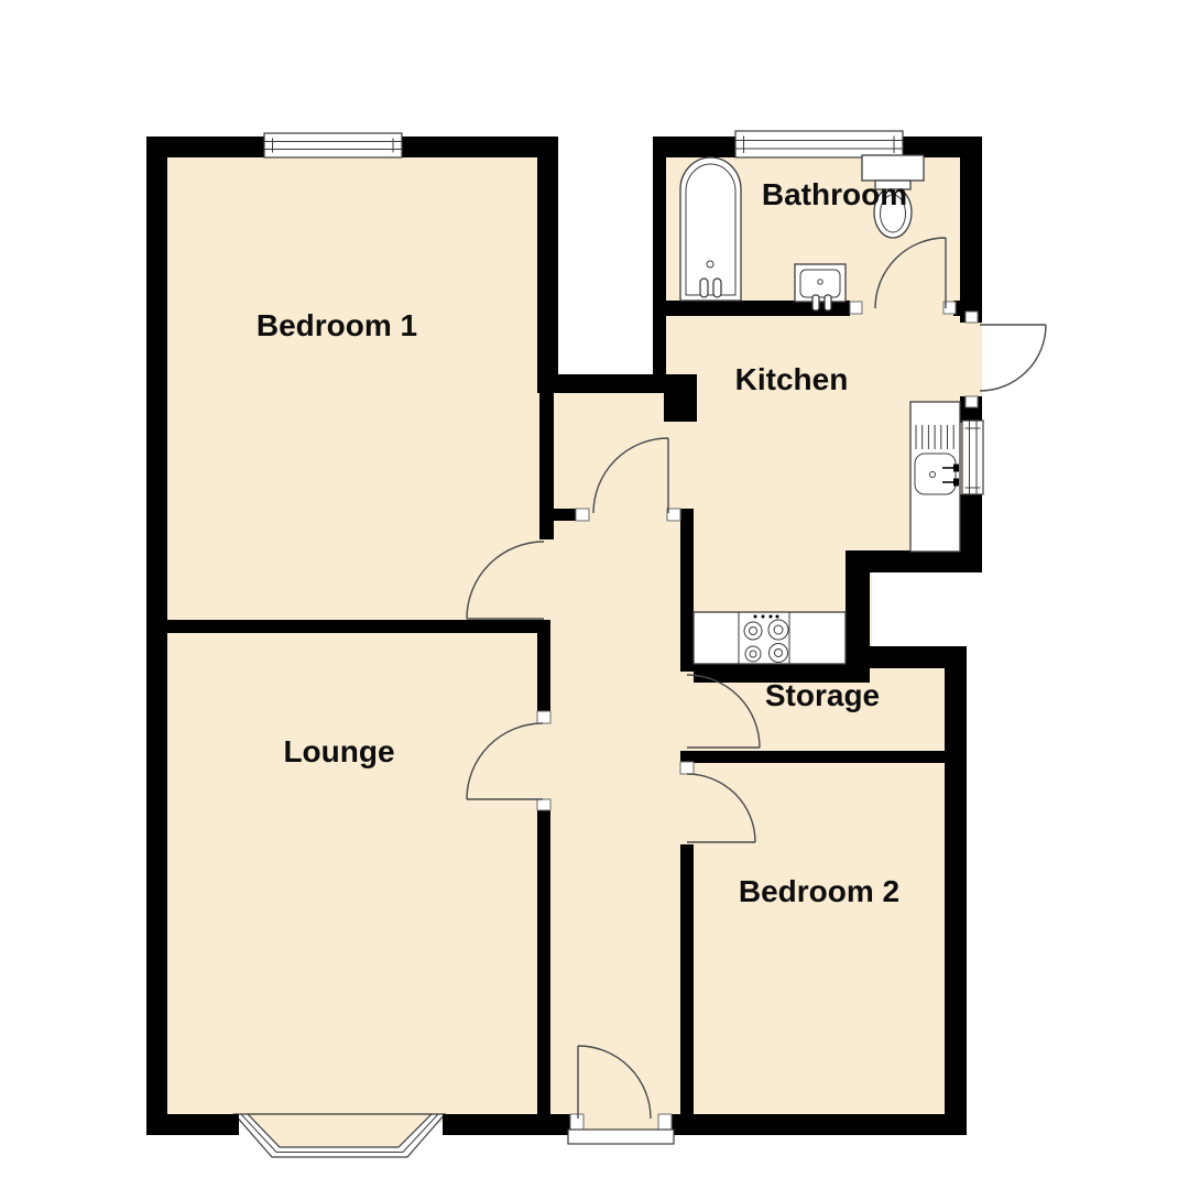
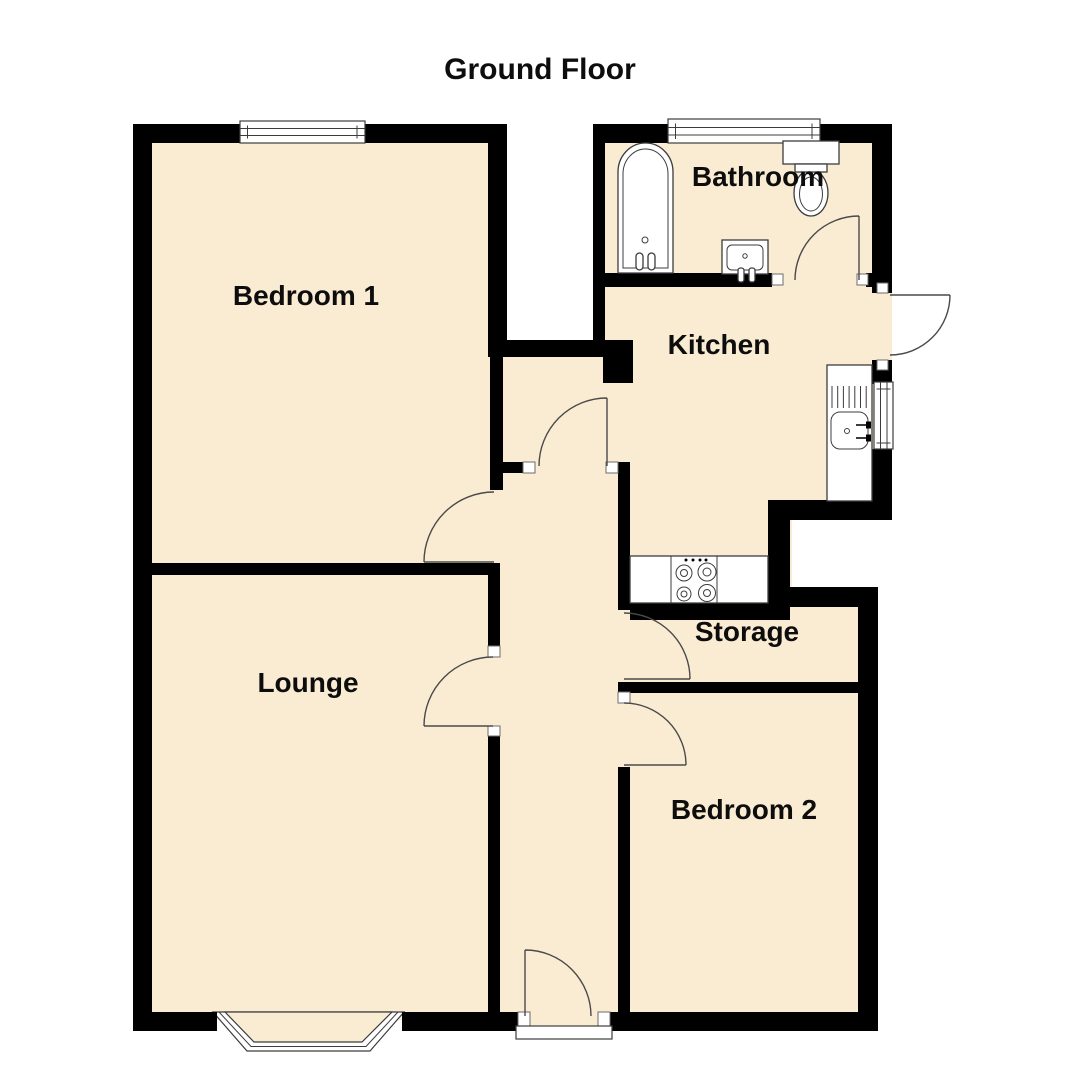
+ Ground Floor
  Bedroom 1
  Bathroom
  Kitchen
  Lounge
  Storage
  Bedroom 2
